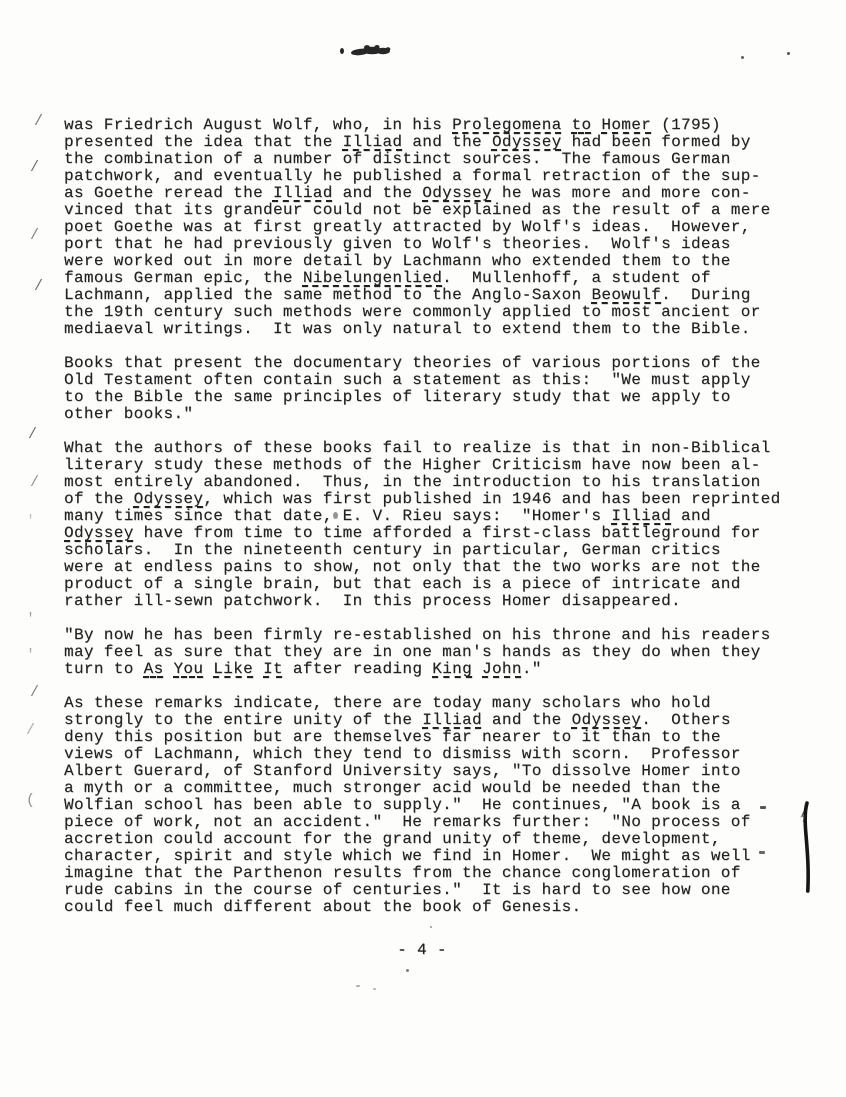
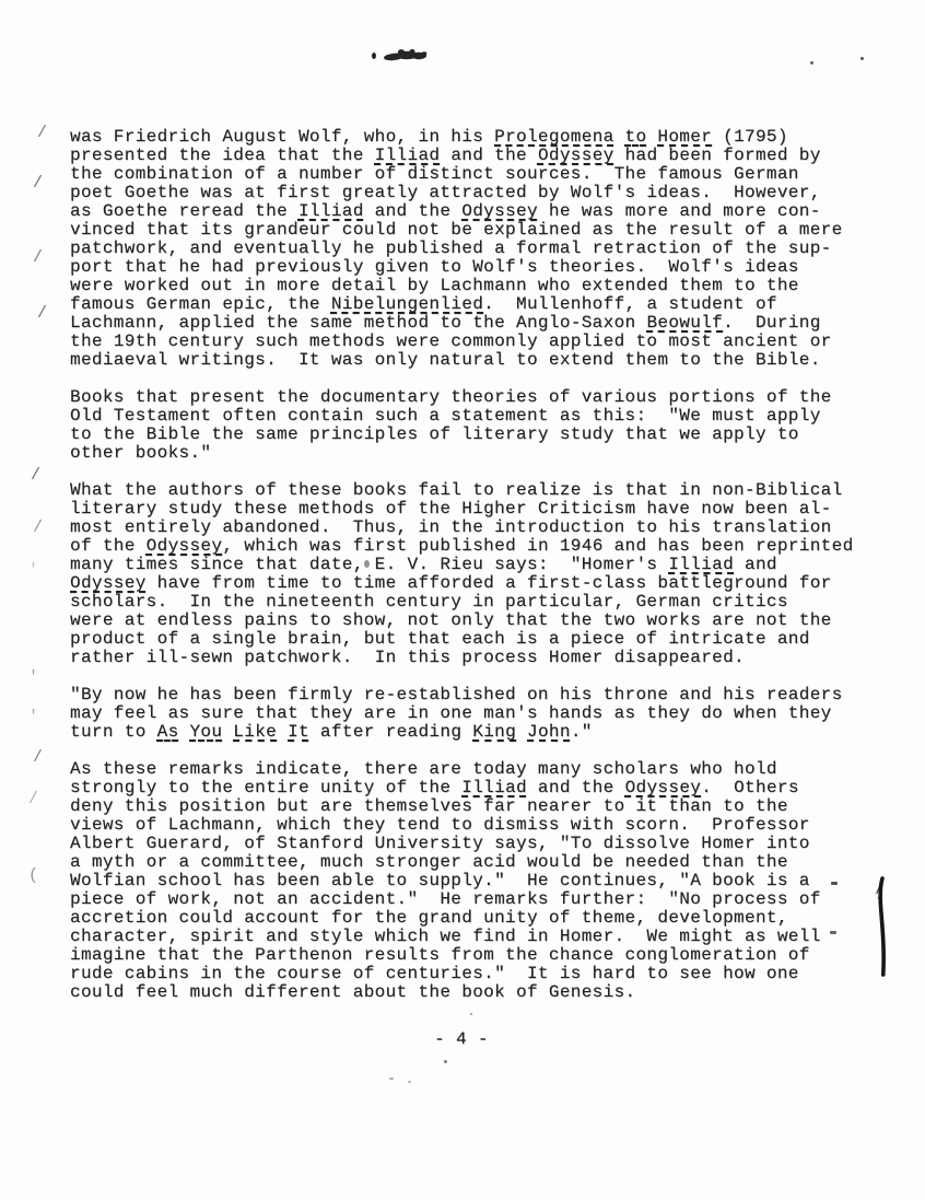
  was Friedrich August Wolf, who, in his Prolegomena to Homer (1795)
  presented the idea that the Illiad and the Odyssey had been formed by
  the combination of a number of distinct sources. The famous German
- patchwork, and eventually he published a formal retraction of the sup-
+ poet Goethe was at first greatly attracted by Wolf's ideas. However,
  as Goethe reread the Illiad and the Odyssey he was more and more con-
  vinced that its grandeur could not be explained as the result of a mere
- poet Goethe was at first greatly attracted by Wolf's ideas. However,
+ patchwork, and eventually he published a formal retraction of the sup-
  port that he had previously given to Wolf's theories. Wolf's ideas
  were worked out in more detail by Lachmann who extended them to the
  famous German epic, the Nibelungenlied. Mullenhoff, a student of
  Lachmann, applied the same method to the Anglo-Saxon Beowulf. During
  the 19th century such methods were commonly applied to most ancient or
  mediaeval writings. It was only natural to extend them to the Bible.
  Books that present the documentary theories of various portions of the
  Old Testament often contain such a statement as this: "We must apply
  to the Bible the same principles of literary study that we apply to
  other books."
  What the authors of these books fail to realize is that in non-Biblical
  literary study these methods of the Higher Criticism have now been al-
  most entirely abandoned. Thus, in the introduction to his translation
  of the Odyssey, which was first published in 1946 and has been reprinted
  many times since that date, E. V. Rieu says: "Homer's Illiad and
  Odyssey have from time to time afforded a first-class battleground for
  scholars. In the nineteenth century in particular, German critics
  were at endless pains to show, not only that the two works are not the
  product of a single brain, but that each is a piece of intricate and
  rather ill-sewn patchwork. In this process Homer disappeared.
  "By now he has been firmly re-established on his throne and his readers
  may feel as sure that they are in one man's hands as they do when they
  turn to As You Like It after reading King John."
  As these remarks indicate, there are today many scholars who hold
  strongly to the entire unity of the Illiad and the Odyssey. Others
  deny this position but are themselves far nearer to it than to the
  views of Lachmann, which they tend to dismiss with scorn. Professor
  Albert Guerard, of Stanford University says, "To dissolve Homer into
  a myth or a committee, much stronger acid would be needed than the
  Wolfian school has been able to supply." He continues, "A book is a
  piece of work, not an accident." He remarks further: "No process of
  accretion could account for the grand unity of theme, development,
  character, spirit and style which we find in Homer. We might as well
  imagine that the Parthenon results from the chance conglomeration of
  rude cabins in the course of centuries." It is hard to see how one
  could feel much different about the book of Genesis.
  - 4 -
  /
  /
  /
  /
  /
  /
  '
  '
  '
  /
  /
  (
